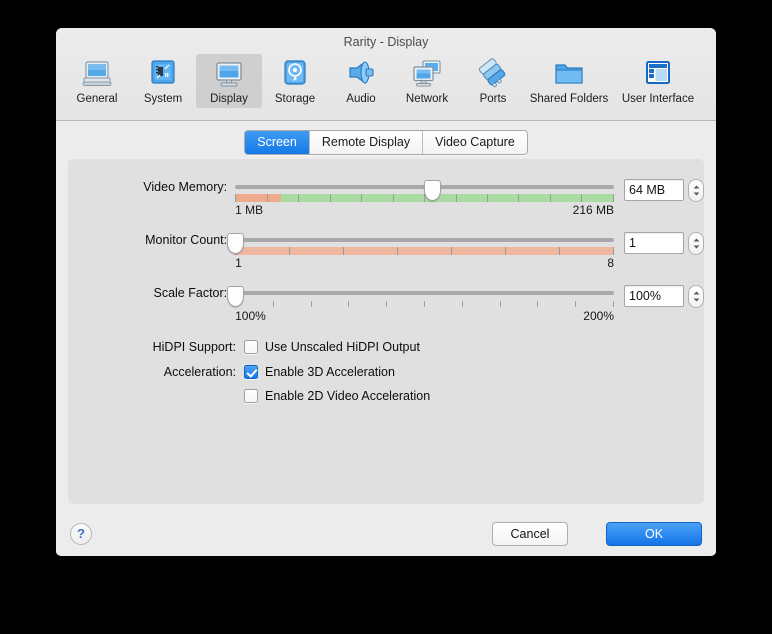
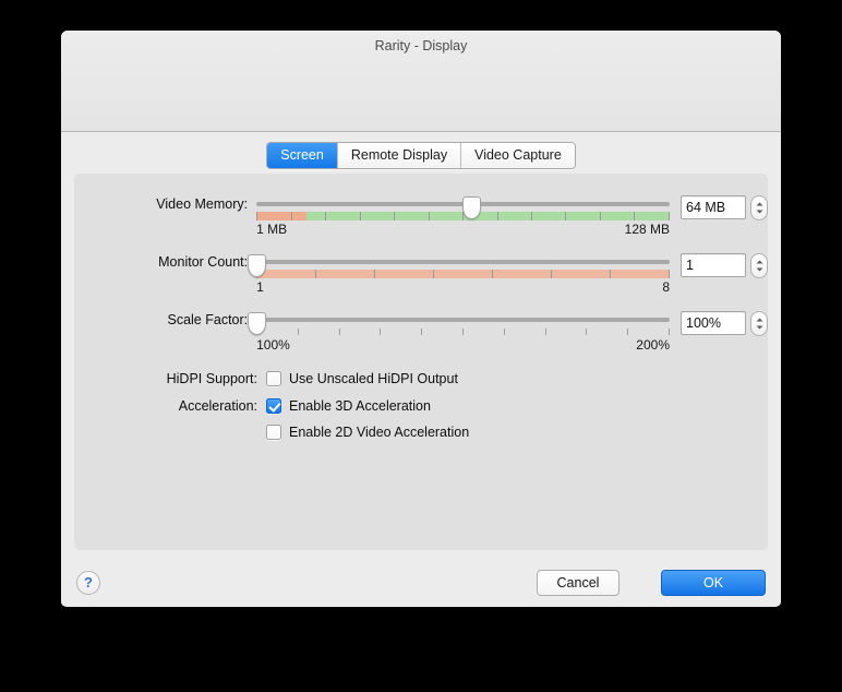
  Rarity - Display
- General
- System
- Display
- Storage
- Audio
- Network
- Ports
- Shared Folders
- User Interface
  Screen
  Remote Display
  Video Capture
  Video Memory:
  1 MB
- 216 MB
+ 128 MB
  64 MB
  Monitor Count:
  1
  8
  1
  Scale Factor:
  100%
  200%
  100%
  HiDPI Support:
  Use Unscaled HiDPI Output
  Acceleration:
  Enable 3D Acceleration
  Enable 2D Video Acceleration
  ?
  Cancel
  OK
